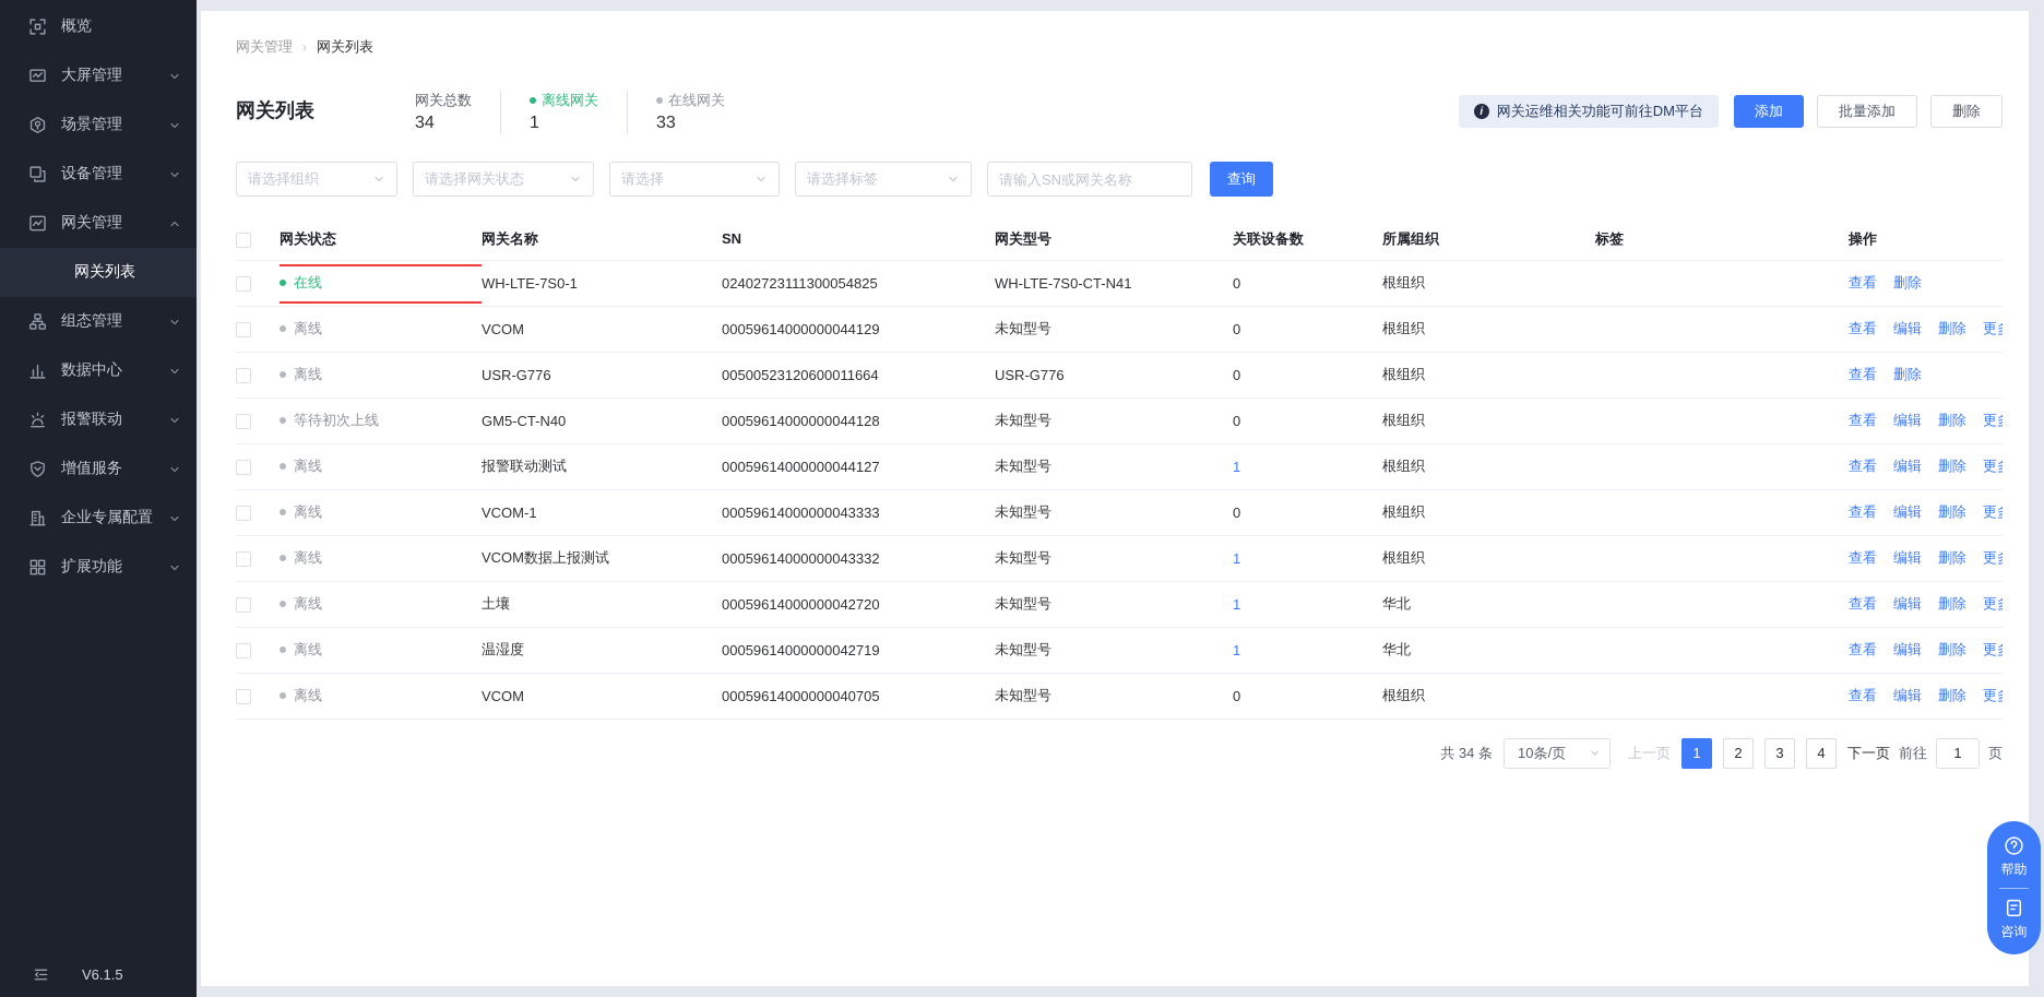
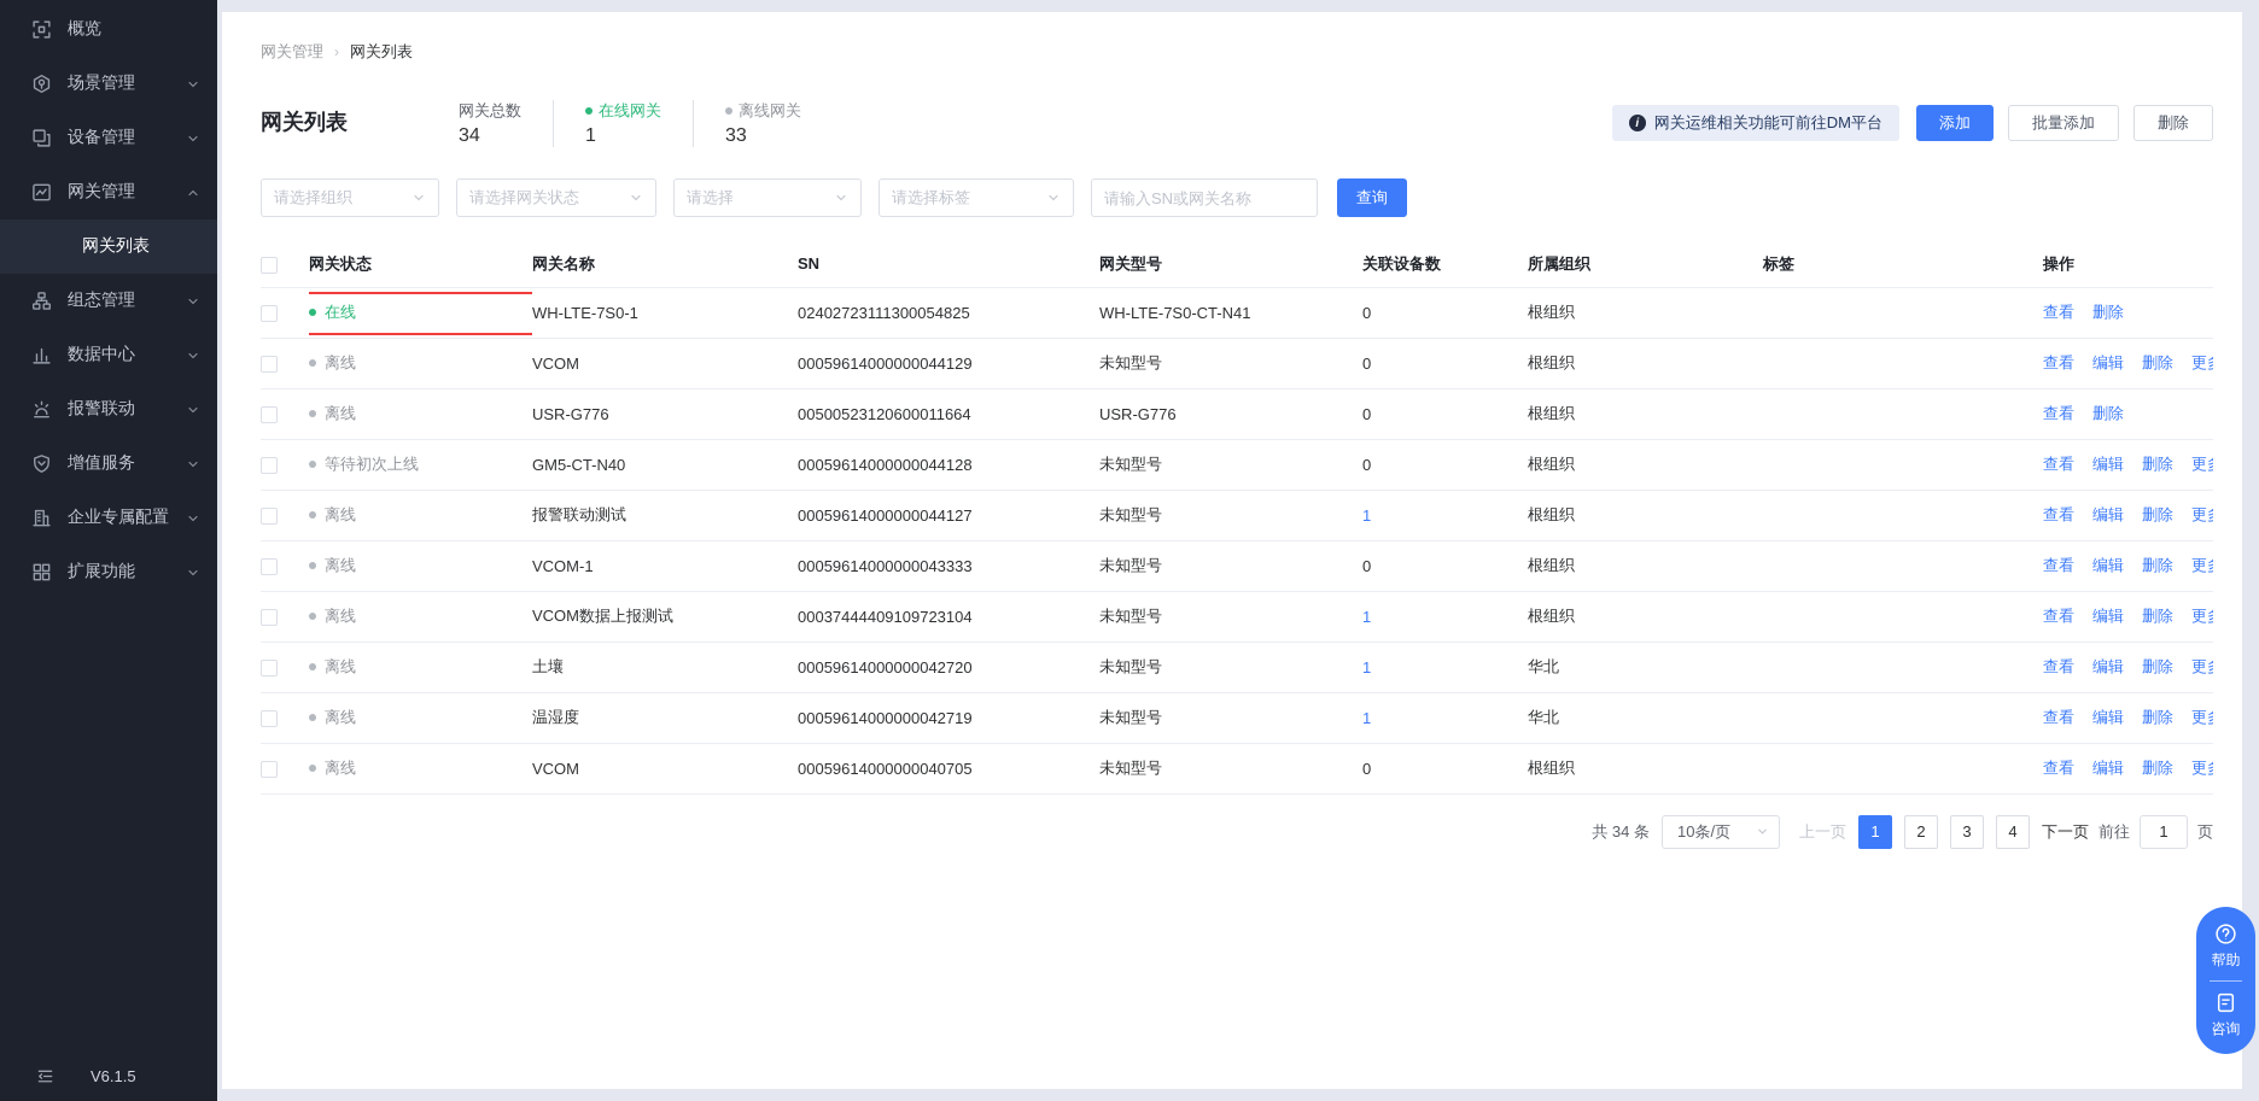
  概览
- 大屏管理
  场景管理
  设备管理
  网关管理
  网关列表
  组态管理
  数据中心
  报警联动
  增值服务
  企业专属配置
  扩展功能
  V6.1.5
  网关管理
  ›
  网关列表
  网关列表
  网关总数
  34
- 离线网关
+ 在线网关
  1
- 在线网关
+ 离线网关
  33
  i
  网关运维相关功能可前往DM平台
  添加
  批量添加
  删除
  请选择组织
  请选择网关状态
  请选择
  请选择标签
  请输入SN或网关名称
  查询
  	网关状态	网关名称	SN	网关型号	关联设备数	所属组织	标签	操作
  	在线	WH-LTE-7S0-1	02402723111300054825	WH-LTE-7S0-CT-N41	0	根组织		查看 删除
  	离线	VCOM	00059614000000044129	未知型号	0	根组织		查看 编辑 删除 更
  	离线	USR-G776	00500523120600011664	USR-G776	0	根组织		查看 删除
  	等待初次上线	GM5-CT-N40	00059614000000044128	未知型号	0	根组织		查看 编辑 删除 更
  	离线	报警联动测试	00059614000000044127	未知型号	1	根组织		查看 编辑 删除 更
  	离线	VCOM-1	00059614000000043333	未知型号	0	根组织		查看 编辑 删除 更
- 	离线	VCOM数据上报测试	00059614000000043332	未知型号	1	根组织		查看 编辑 删除 更
+ 	离线	VCOM数据上报测试	00037444409109723104	未知型号	1	根组织		查看 编辑 删除 更
  	离线	土壤	00059614000000042720	未知型号	1	华北		查看 编辑 删除 更
  	离线	温湿度	00059614000000042719	未知型号	1	华北		查看 编辑 删除 更
  	离线	VCOM	00059614000000040705	未知型号	0	根组织		查看 编辑 删除 更
  共 34 条
  10条/页
  上一页
  1
  2
  3
  4
  下一页
  前往
  1
  页
  帮助
  咨询
